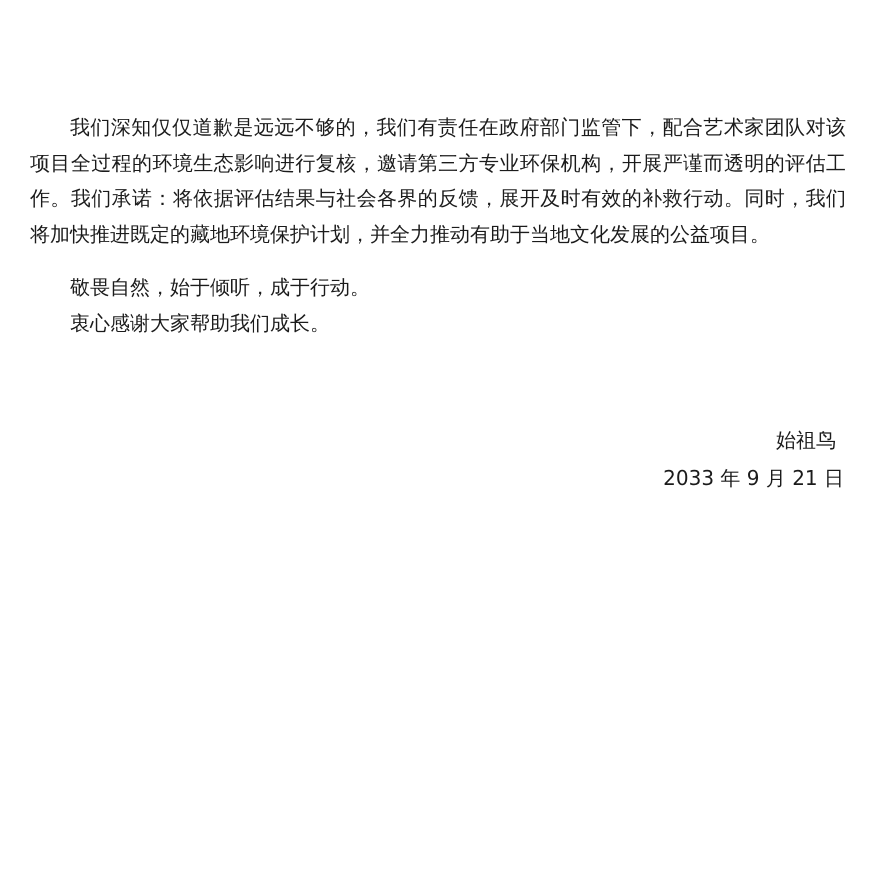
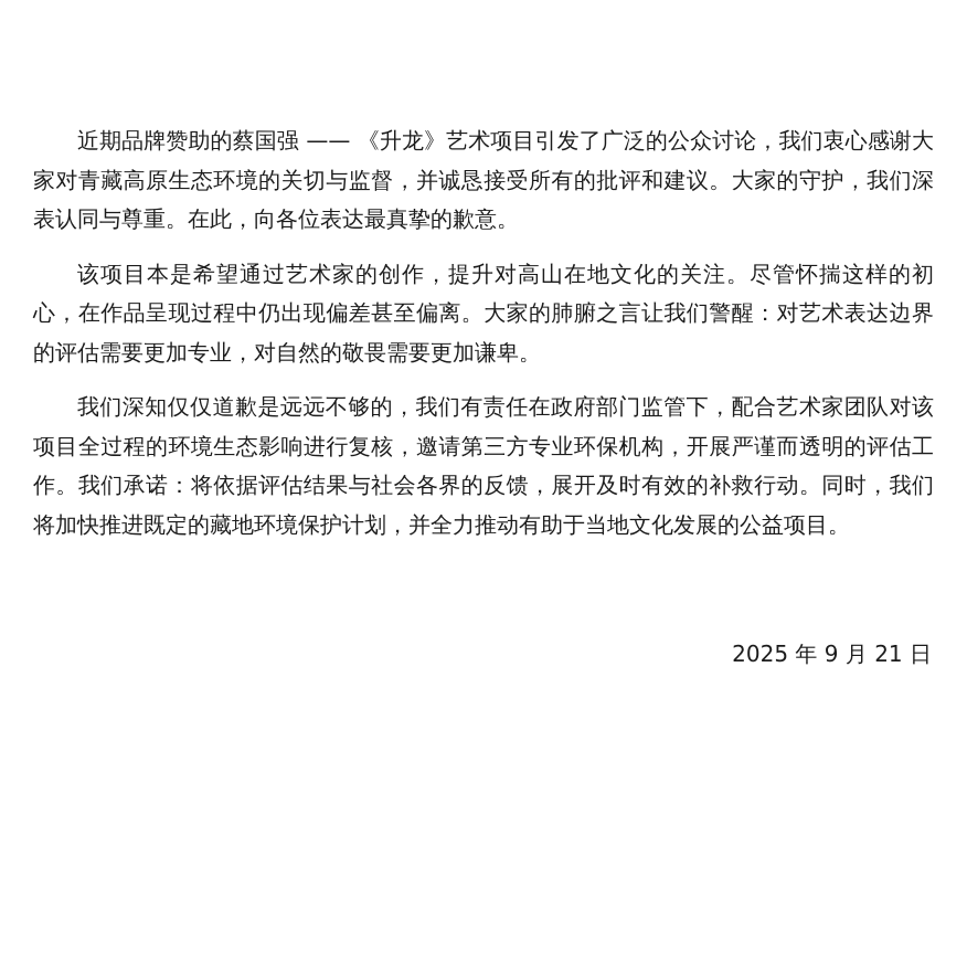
+ 近期品牌赞助的蔡国强 —— 《升龙》艺术项目引发了广泛的公众讨论，我们衷心感谢大家对青藏高原生态环境的关切与监督，并诚恳接受所有的批评和建议。大家的守护，我们深表认同与尊重。在此，向各位表达最真挚的歉意。
+ 该项目本是希望通过艺术家的创作，提升对高山在地文化的关注。尽管怀揣这样的初心，在作品呈现过程中仍出现偏差甚至偏离。大家的肺腑之言让我们警醒：对艺术表达边界的评估需要更加专业，对自然的敬畏需要更加谦卑。
  我们深知仅仅道歉是远远不够的，我们有责任在政府部门监管下，配合艺术家团队对该项目全过程的环境生态影响进行复核，邀请第三方专业环保机构，开展严谨而透明的评估工作。我们承诺：将依据评估结果与社会各界的反馈，展开及时有效的补救行动。同时，我们将加快推进既定的藏地环境保护计划，并全力推动有助于当地文化发展的公益项目。
- 敬畏自然，始于倾听，成于行动。
- 衷心感谢大家帮助我们成长。
- 始祖鸟
- 2033 年 9 月 21 日
+ 2025 年 9 月 21 日
